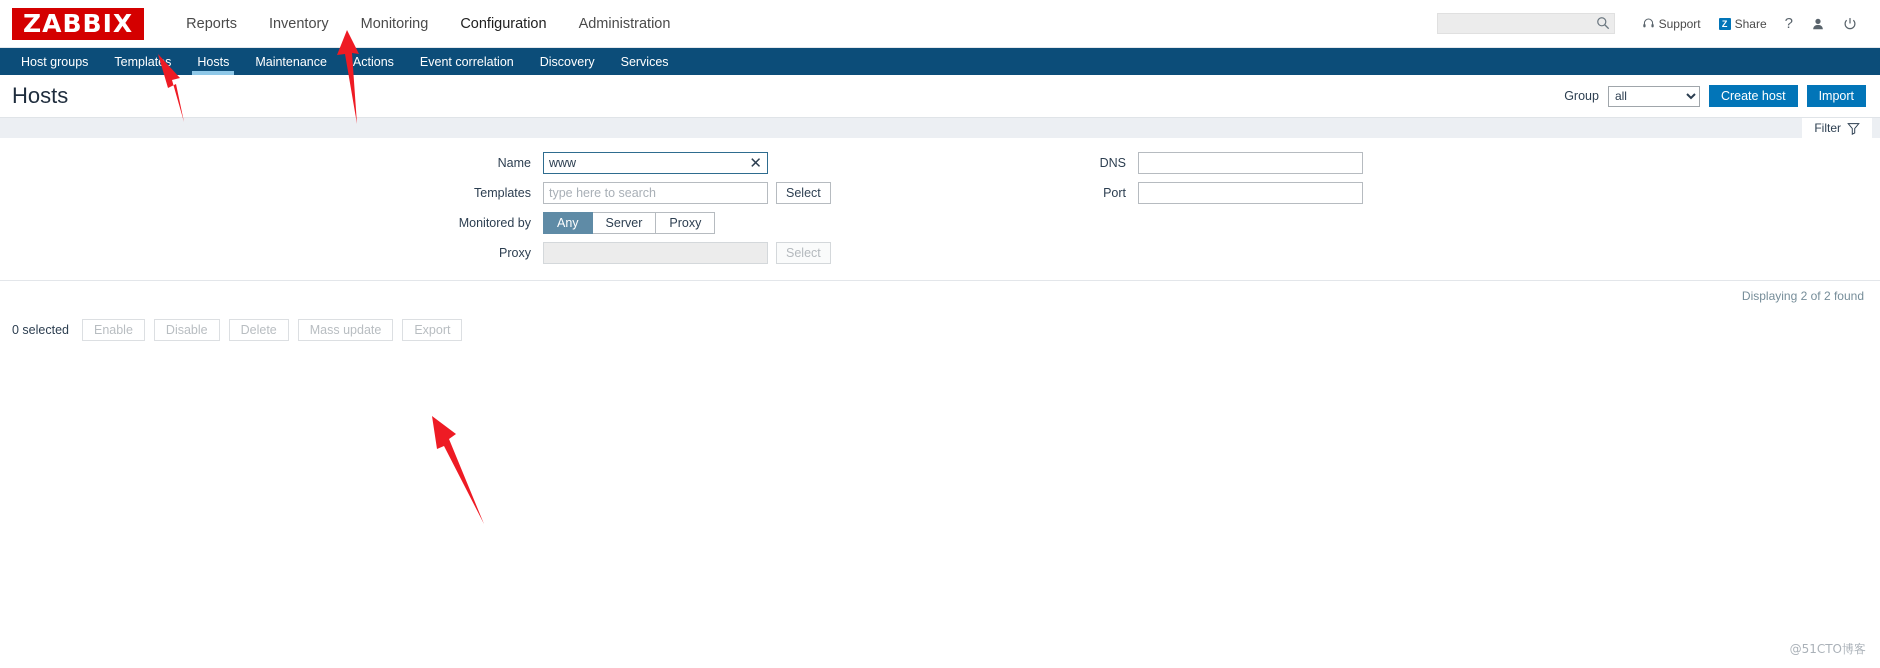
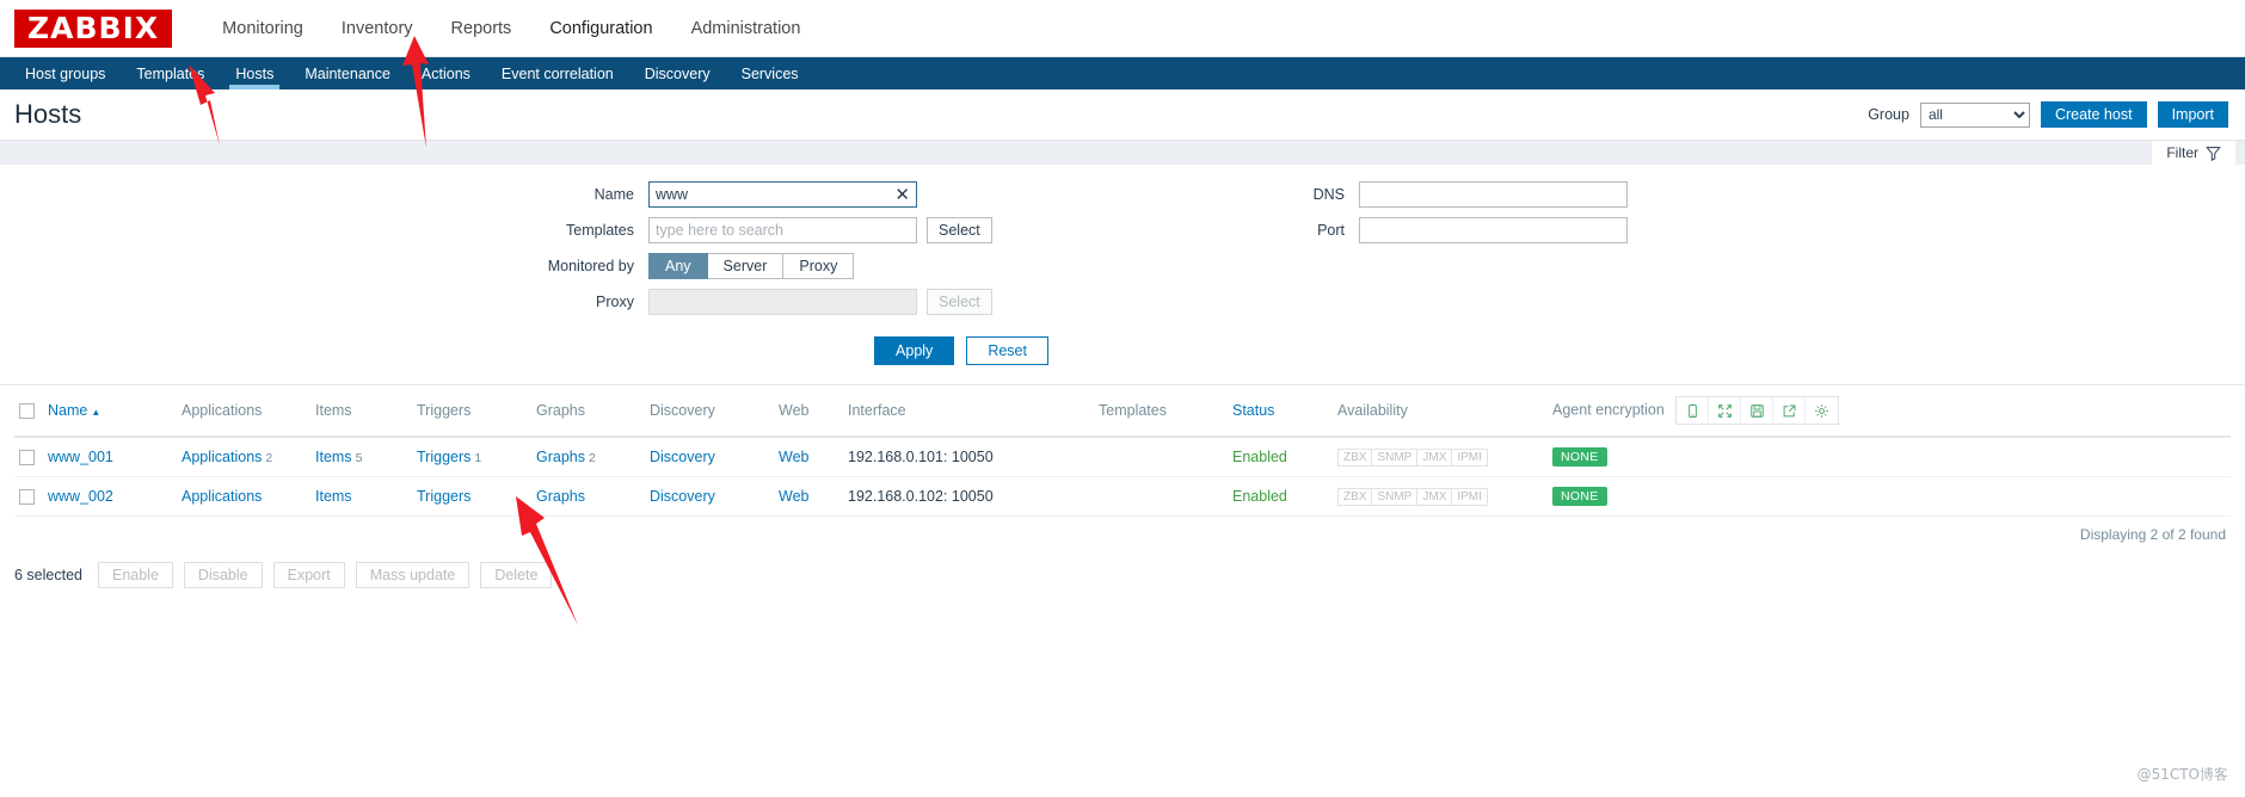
  ZABBIX
- Reports
+ Monitoring
  Inventory
- Monitoring
+ Reports
  Configuration
  Administration
- Support
- Z
- Share
- ?
  Host groups
  Templats
  Hosts
  Maintenance
  Actions
  Event correlation
  Discovery
  Services
  Hosts
  Group
  all
  Create host
  Import
  Filter
  Name
  www
  ✕
  Templates
  type here to search
  Select
  Monitored by
  Any
  Server
  Proxy
  Proxy
  Select
  DNS
  Port
+ Apply
+ Reset
+ 	Name ▲	Applications	Items	Triggers	Graphs	Discovery	Web	Interface	Templates	Status	Availability	Agent encryption
+ 	www_001	Applications 2	Items 5	Triggers 1	Graphs 2	Discovery	Web	192.168.0.101: 10050		Enabled	ZBX SNMP JMX IPMI	NONE
+ 	www_002	Applications	Items	Triggers	Graphs	Discovery	Web	192.168.0.102: 10050		Enabled	ZBX SNMP JMX IPMI	NONE
  Displaying 2 of 2 found
- 0 selected
+ 6 selected
  Enable
  Disable
- Delete
+ Export
  Mass update
- Export
+ Delete
  @51CTO博客
